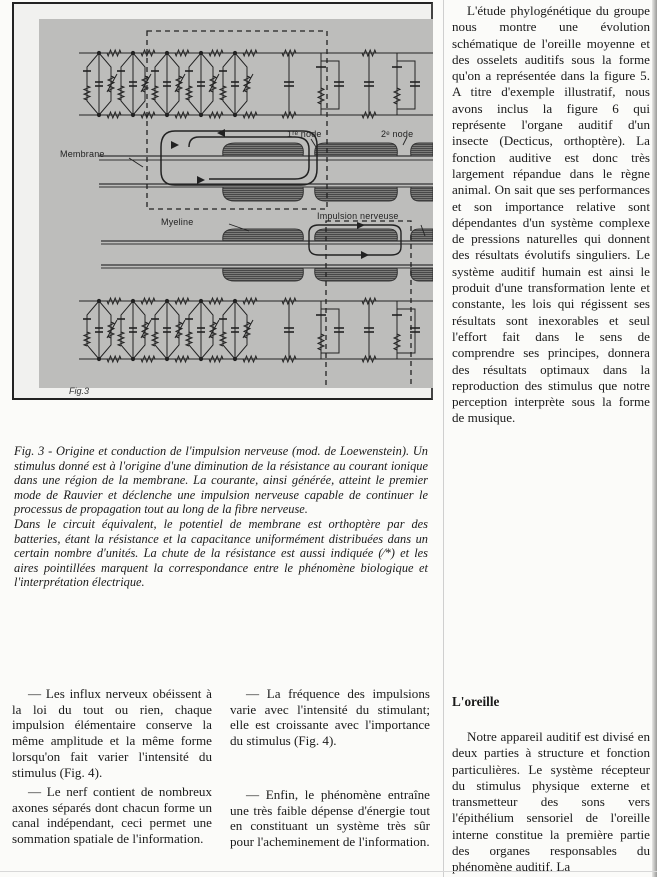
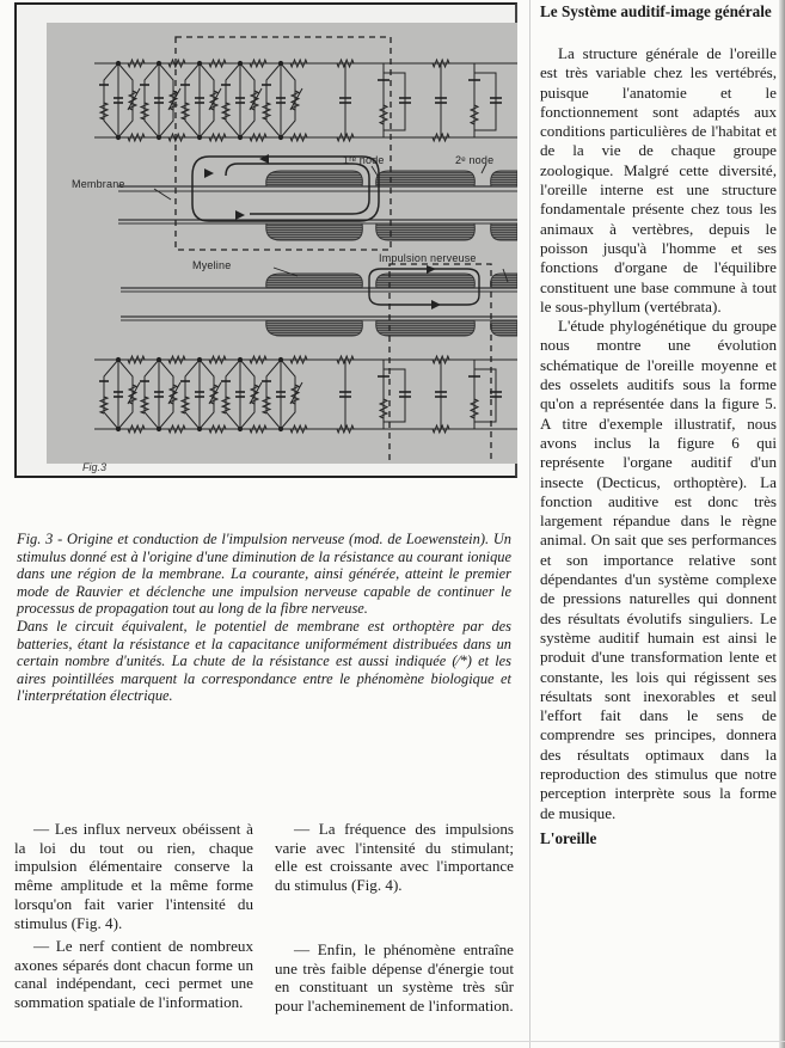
  Membrane
  1ʳᵉ node
  2ᵉ node
  Myeline
  Impulsion nerveuse
  Fig.3
  Fig. 3 - Origine et conduction de l'impulsion nerveuse (mod. de Loewenstein). Un stimulus donné est à l'origine d'une diminution de la résistance au courant ionique dans une région de la membrane. La courante, ainsi générée, atteint le premier mode de Rauvier et déclenche une impulsion nerveuse capable de continuer le processus de propagation tout au long de la fibre nerveuse.
  Dans le circuit équivalent, le potentiel de membrane est orthoptère par des batteries, étant la résistance et la capacitance uniformément distribuées dans un certain nombre d'unités. La chute de la résistance est aussi indiquée (⁄*) et les aires pointillées marquent la correspondance entre le phénomène biologique et l'interprétation électrique.
  — Les influx nerveux obéissent à la loi du tout ou rien, chaque impulsion élémentaire conserve la même amplitude et la même forme lorsqu'on fait varier l'intensité du stimulus (Fig. 4).
  — Le nerf contient de nombreux axones séparés dont chacun forme un canal indépendant, ceci permet une sommation spatiale de l'information.
  — La fréquence des impulsions varie avec l'intensité du stimulant; elle est croissante avec l'importance du stimulus (Fig. 4).
  — Enfin, le phénomène entraîne une très faible dépense d'énergie tout en constituant un système très sûr pour l'acheminement de l'information.
+ Le Système auditif-image générale
+ La structure générale de l'oreille est très variable chez les vertébrés, puisque l'anatomie et le fonctionnement sont adaptés aux conditions particulières de l'habitat et de la vie de chaque groupe zoologique. Malgré cette diversité, l'oreille interne est une structure fondamentale présente chez tous les animaux à vertèbres, depuis le poisson jusqu'à l'homme et ses fonctions d'organe de l'équilibre constituent une base commune à tout le sous-phyllum (vertébrata).
  L'étude phylogénétique du groupe nous montre une évolution schématique de l'oreille moyenne et des osselets auditifs sous la forme qu'on a représentée dans la figure 5. A titre d'exemple illustratif, nous avons inclus la figure 6 qui représente l'organe auditif d'un insecte (Decticus, orthoptère). La fonction auditive est donc très largement répandue dans le règne animal. On sait que ses performances et son importance relative sont dépendantes d'un système complexe de pressions naturelles qui donnent des résultats évolutifs singuliers. Le système auditif humain est ainsi le produit d'une transformation lente et constante, les lois qui régissent ses résultats sont inexorables et seul l'effort fait dans le sens de comprendre ses principes, donnera des résultats optimaux dans la reproduction des stimulus que notre perception interprète sous la forme de musique.
  L'oreille
- Notre appareil auditif est divisé en deux parties à structure et fonction particulières. Le système récepteur du stimulus physique externe et transmetteur des sons vers l'épithélium sensoriel de l'oreille interne constitue la première partie des organes responsables du phénomène auditif. La
